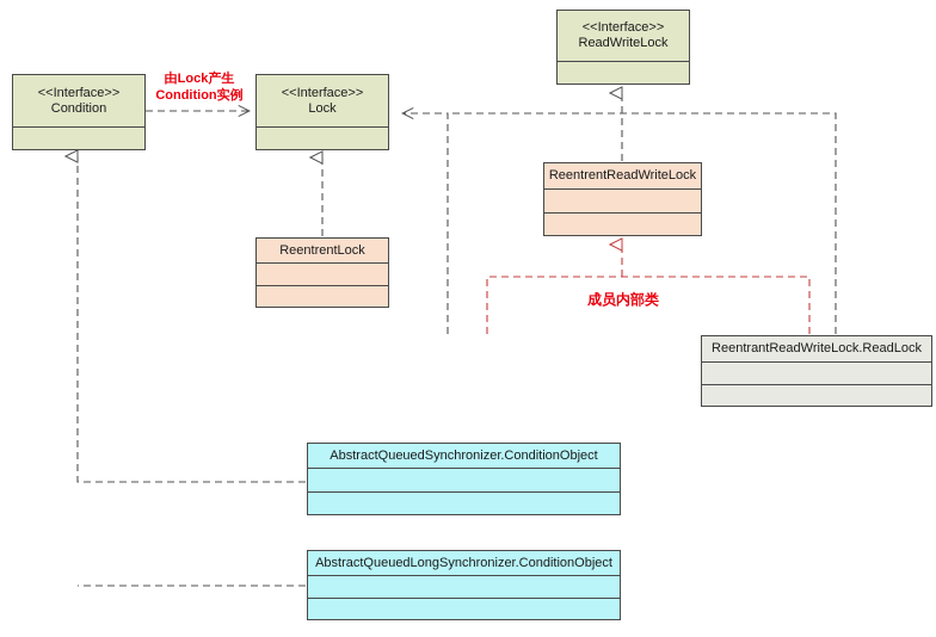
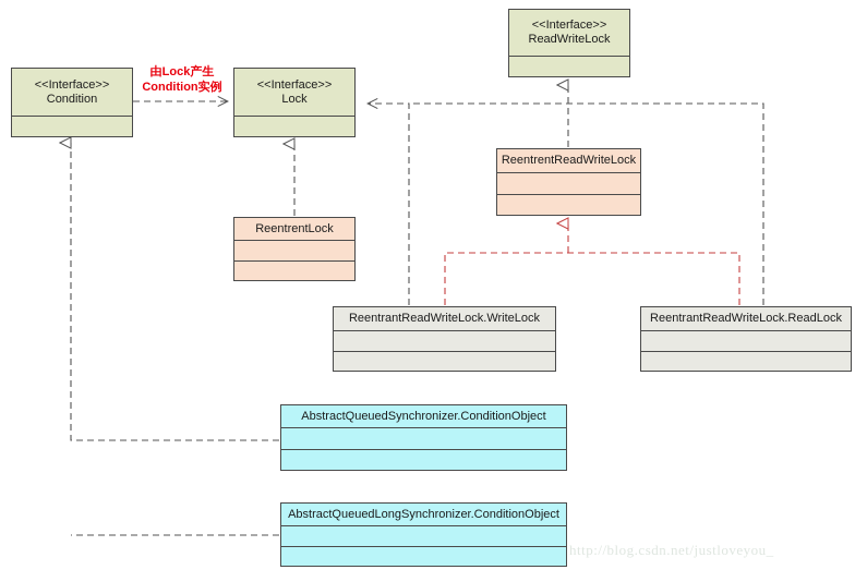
+ http://blog.csdn.net/justloveyou_
  <<Interface>>
  Condition
  <<Interface>>
  Lock
  <<Interface>>
  ReadWriteLock
  ReentrentLock
  ReentrentReadWriteLock
+ ReentrantReadWriteLock.WriteLock
  ReentrantReadWriteLock.ReadLock
  AbstractQueuedSynchronizer.ConditionObject
  AbstractQueuedLongSynchronizer.ConditionObject
  由Lock产生
  Condition实例
- 成员内部类
